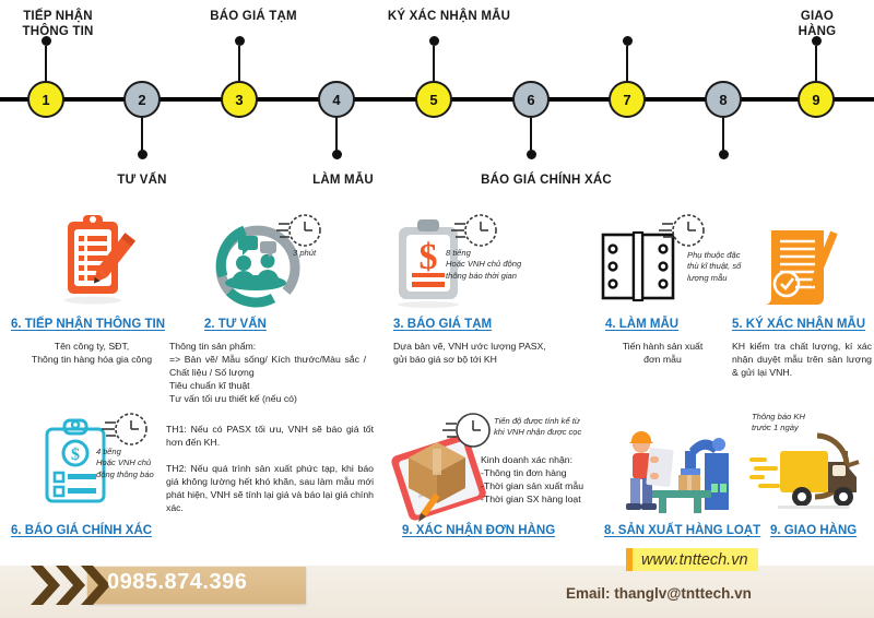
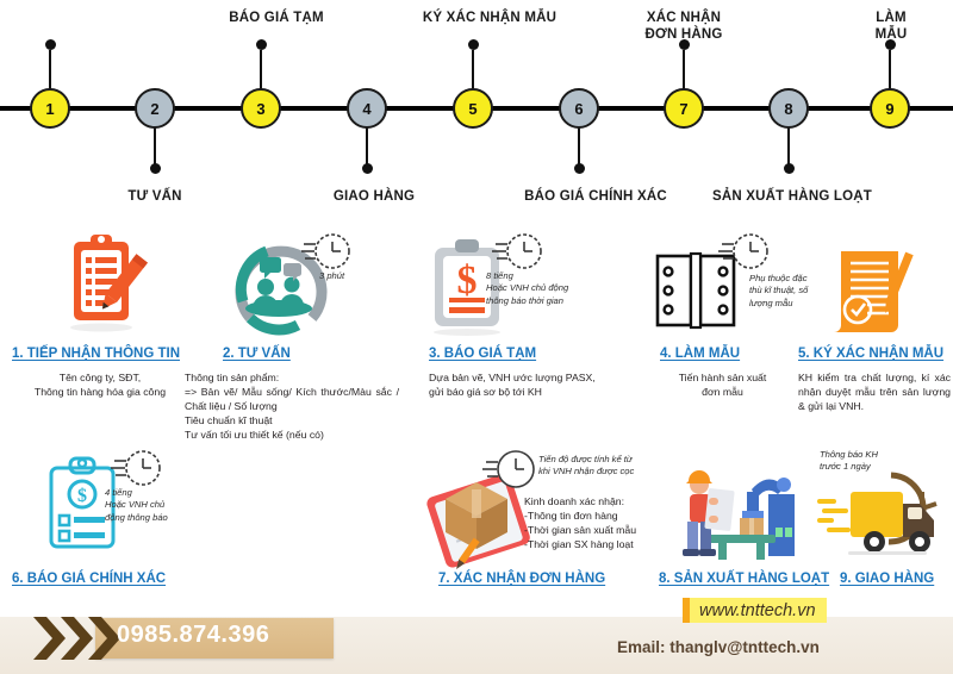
  1
  2
  3
  4
  5
  6
  7
  8
  9
- TIẾP NHẬN
- THÔNG TIN
  TƯ VẤN
  BÁO GIÁ TẠM
- LÀM MẪU
+ GIAO HÀNG
  KÝ XÁC NHẬN MẪU
  BÁO GIÁ CHÍNH XÁC
+ XÁC NHẬN
+ ĐƠN HÀNG
+ SẢN XUẤT HÀNG LOẠT
- GIAO HÀNG
+ LÀM MẪU
- 6. TIẾP NHẬN THÔNG TIN
+ 1. TIẾP NHẬN THÔNG TIN
  Tên công ty, SĐT,
  Thông tin hàng hóa gia công
  3 phút
  2. TƯ VẤN
  Thông tin sản phẩm:
  => Bản vẽ/ Mẫu sống/ Kích thước/Màu sắc / Chất liệu / Số lượng
  Tiêu chuẩn kĩ thuật
  Tư vấn tối ưu thiết kế (nếu có)
  $
  8 tiếng
  Hoặc VNH chủ động
  thông báo thời gian
  3. BÁO GIÁ TẠM
  Dựa bản vẽ, VNH ước lượng PASX,
  gửi báo giá sơ bộ tới KH
  Phụ thuộc đặc
  thù kĩ thuật, số
  lượng mẫu
  4. LÀM MẪU
  Tiến hành sản xuất
  đơn mẫu
  5. KÝ XÁC NHẬN MẪU
  KH kiểm tra chất lượng, kí xác nhận duyệt mẫu trên sản lượng & gửi lại VNH.
  $
  4 tiếng
  Hoặc VNH chủ
  động thông báo
  6. BÁO GIÁ CHÍNH XÁC
- TH1: Nếu có PASX tối ưu, VNH sẽ báo giá tốt hơn đến KH.
- TH2: Nếu quá trình sản xuất phức tạp, khi báo giá không lường hết khó khăn, sau làm mẫu mới phát hiện, VNH sẽ tính lại giá và báo lại giá chính xác.
  Tiến độ được tính kể từ
  khi VNH nhận được cọc
  Kinh doanh xác nhận:
  -Thông tin đơn hàng
  -Thời gian sản xuất mẫu
  -Thời gian SX hàng loạt
- 9. XÁC NHẬN ĐƠN HÀNG
+ 7. XÁC NHẬN ĐƠN HÀNG
  8. SẢN XUẤT HÀNG LOẠT
  Thông báo KH
  trước 1 ngày
  9. GIAO HÀNG
  0985.874.396
  www.tnttech.vn
  Email: thanglv@tnttech.vn
